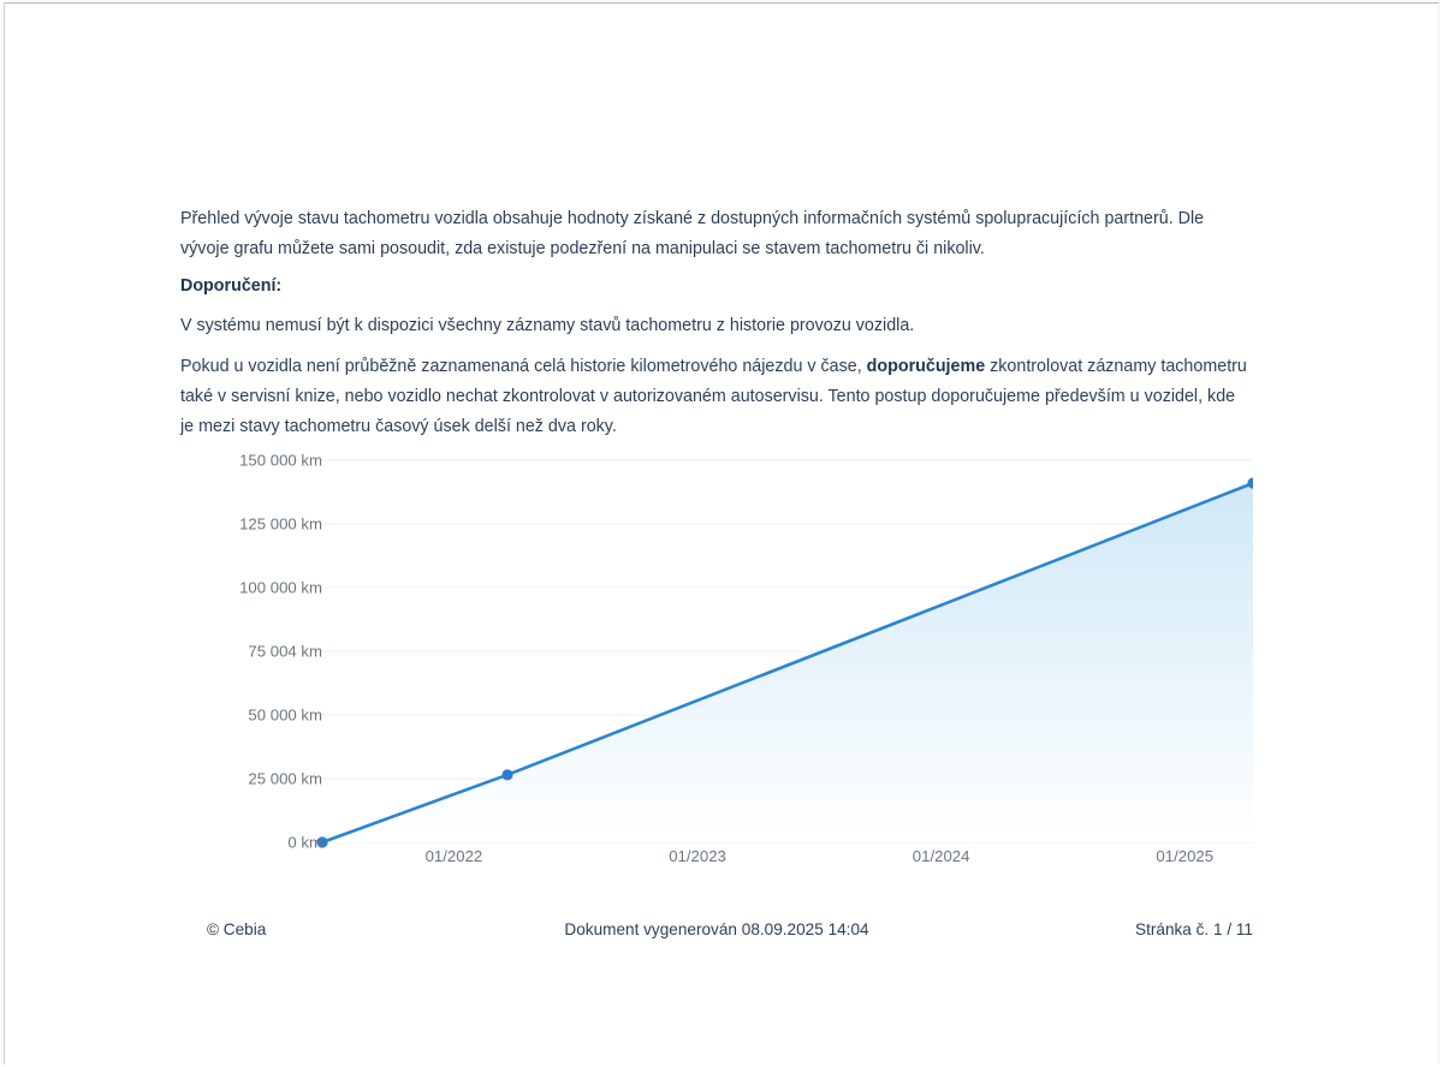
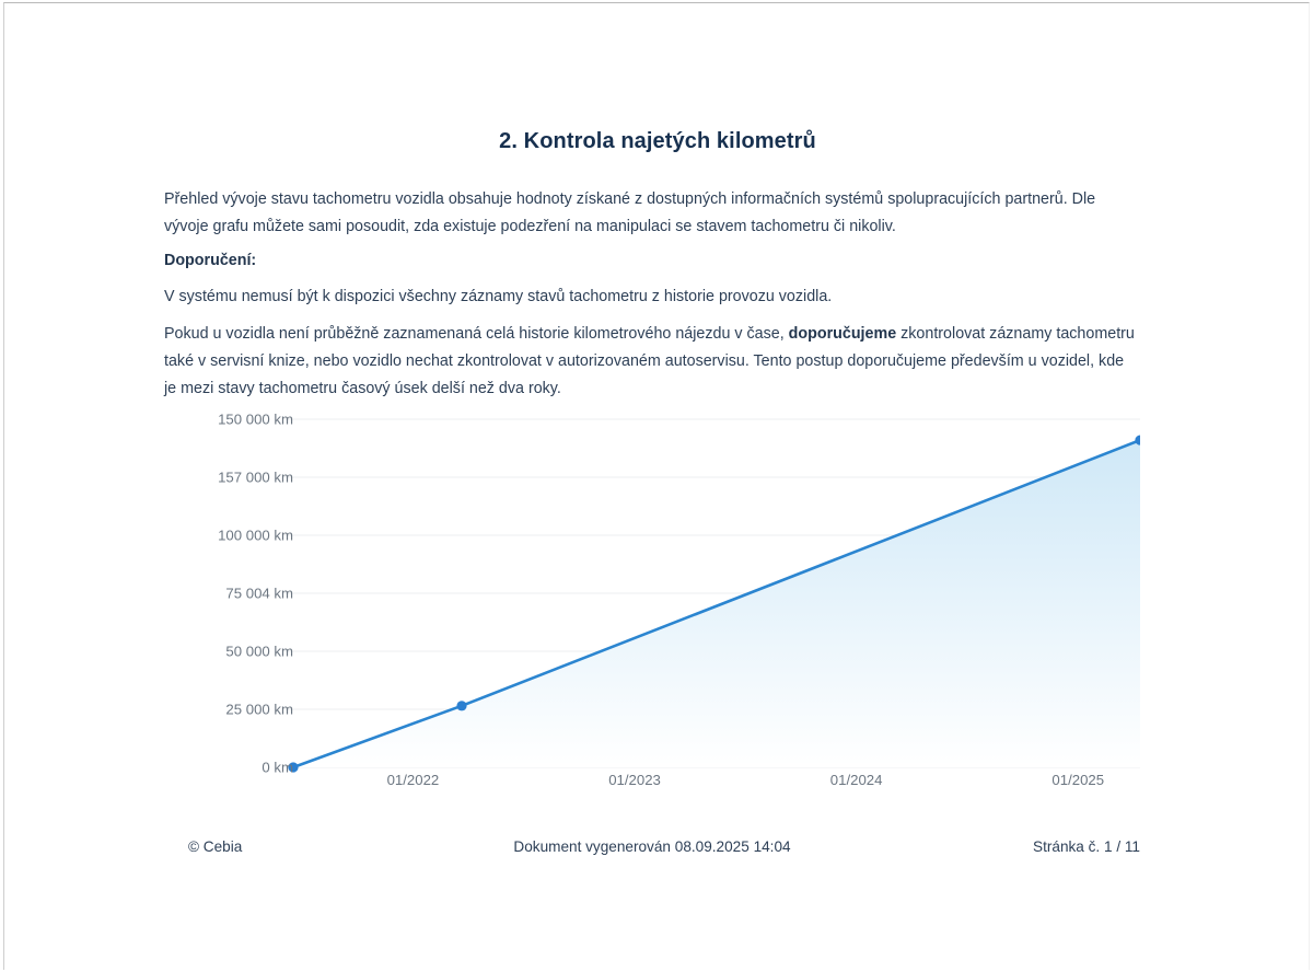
+ 2. Kontrola najetých kilometrů
  Přehled vývoje stavu tachometru vozidla obsahuje hodnoty získané z dostupných informačních systémů spolupracujících partnerů. Dle vývoje grafu můžete sami posoudit, zda existuje podezření na manipulaci se stavem tachometru či nikoliv.
  Doporučení:
  V systému nemusí být k dispozici všechny záznamy stavů tachometru z historie provozu vozidla.
  Pokud u vozidla není průběžně zaznamenaná celá historie kilometrového nájezdu v čase, doporučujeme zkontrolovat záznamy tachometru také v servisní knize, nebo vozidlo nechat zkontrolovat v autorizovaném autoservisu. Tento postup doporučujeme především u vozidel, kde je mezi stavy tachometru časový úsek delší než dva roky.
  0 km
  25 000 km
  50 000 km
  75 004 km
  100 000 km
- 125 000 km
+ 157 000 km
  150 000 km
  01/2022
  01/2023
  01/2024
  01/2025
  © Cebia
  Dokument vygenerován 08.09.2025 14:04
  Stránka č. 1 / 11
